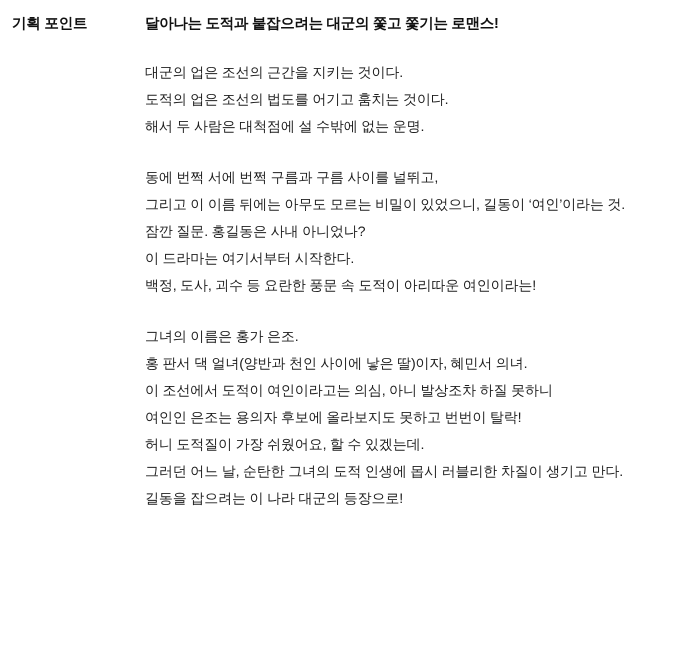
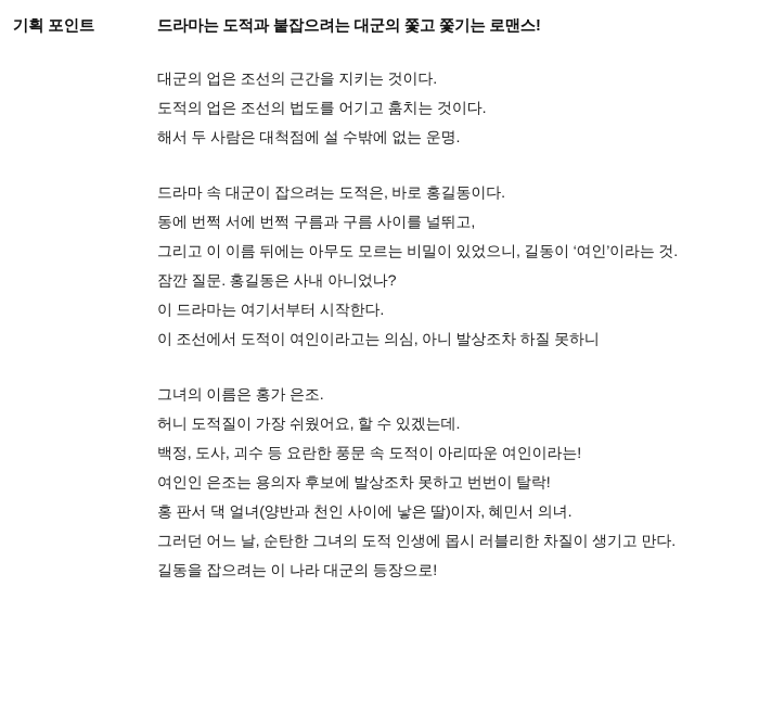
  기획 포인트
- 달아나는 도적과 붙잡으려는 대군의 쫓고 쫓기는 로맨스!
+ 드라마는 도적과 붙잡으려는 대군의 쫓고 쫓기는 로맨스!
  대군의 업은 조선의 근간을 지키는 것이다.
  도적의 업은 조선의 법도를 어기고 훔치는 것이다.
  해서 두 사람은 대척점에 설 수밖에 없는 운명.
+ 드라마 속 대군이 잡으려는 도적은, 바로 홍길동이다.
  동에 번쩍 서에 번쩍 구름과 구름 사이를 널뛰고,
  그리고 이 이름 뒤에는 아무도 모르는 비밀이 있었으니, 길동이 ‘여인’이라는 것.
  잠깐 질문. 홍길동은 사내 아니었나?
  이 드라마는 여기서부터 시작한다.
- 백정, 도사, 괴수 등 요란한 풍문 속 도적이 아리따운 여인이라는!
+ 이 조선에서 도적이 여인이라고는 의심, 아니 발상조차 하질 못하니
  그녀의 이름은 홍가 은조.
- 홍 판서 댁 얼녀(양반과 천인 사이에 낳은 딸)이자, 혜민서 의녀.
+ 허니 도적질이 가장 쉬웠어요, 할 수 있겠는데.
- 이 조선에서 도적이 여인이라고는 의심, 아니 발상조차 하질 못하니
+ 백정, 도사, 괴수 등 요란한 풍문 속 도적이 아리따운 여인이라는!
- 여인인 은조는 용의자 후보에 올라보지도 못하고 번번이 탈락!
+ 여인인 은조는 용의자 후보에 발상조차 못하고 번번이 탈락!
- 허니 도적질이 가장 쉬웠어요, 할 수 있겠는데.
+ 홍 판서 댁 얼녀(양반과 천인 사이에 낳은 딸)이자, 혜민서 의녀.
  그러던 어느 날, 순탄한 그녀의 도적 인생에 몹시 러블리한 차질이 생기고 만다.
  길동을 잡으려는 이 나라 대군의 등장으로!
